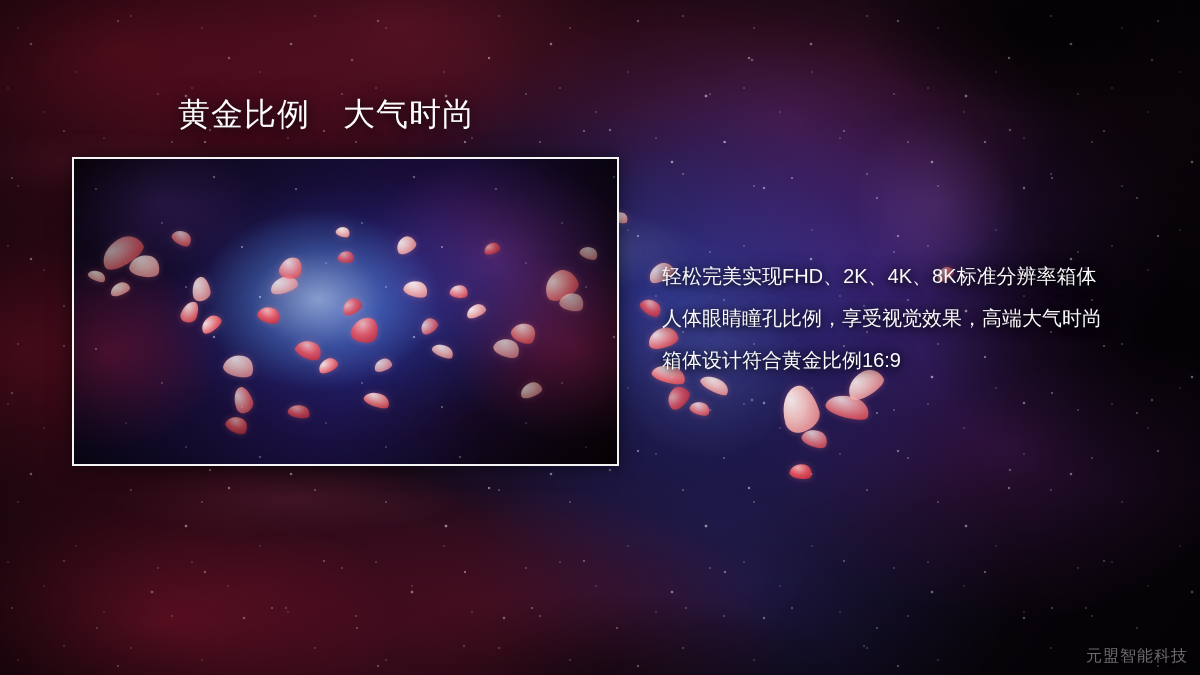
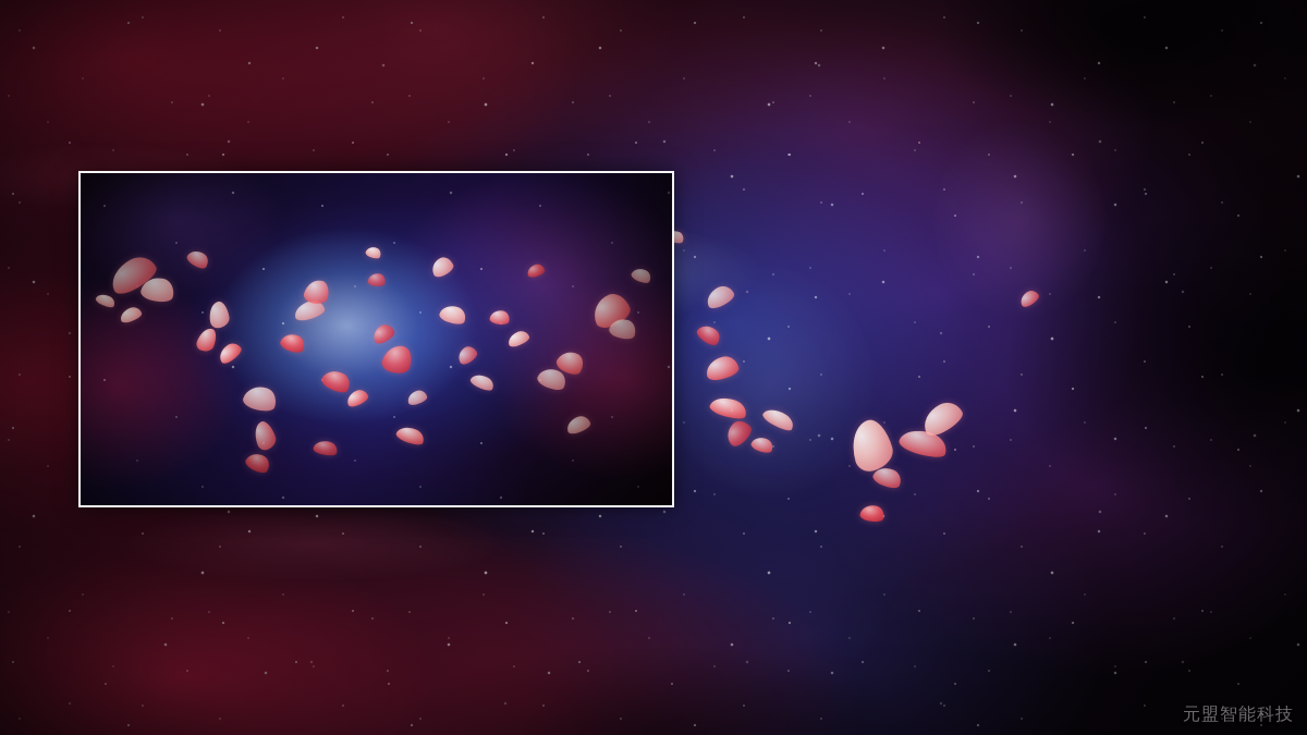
- 黄金比例 大气时尚
- 轻松完美实现FHD、2K、4K、8K标准分辨率箱体
- 人体眼睛瞳孔比例，享受视觉效果，高端大气时尚
- 箱体设计符合黄金比例16:9
  元盟智能科技
